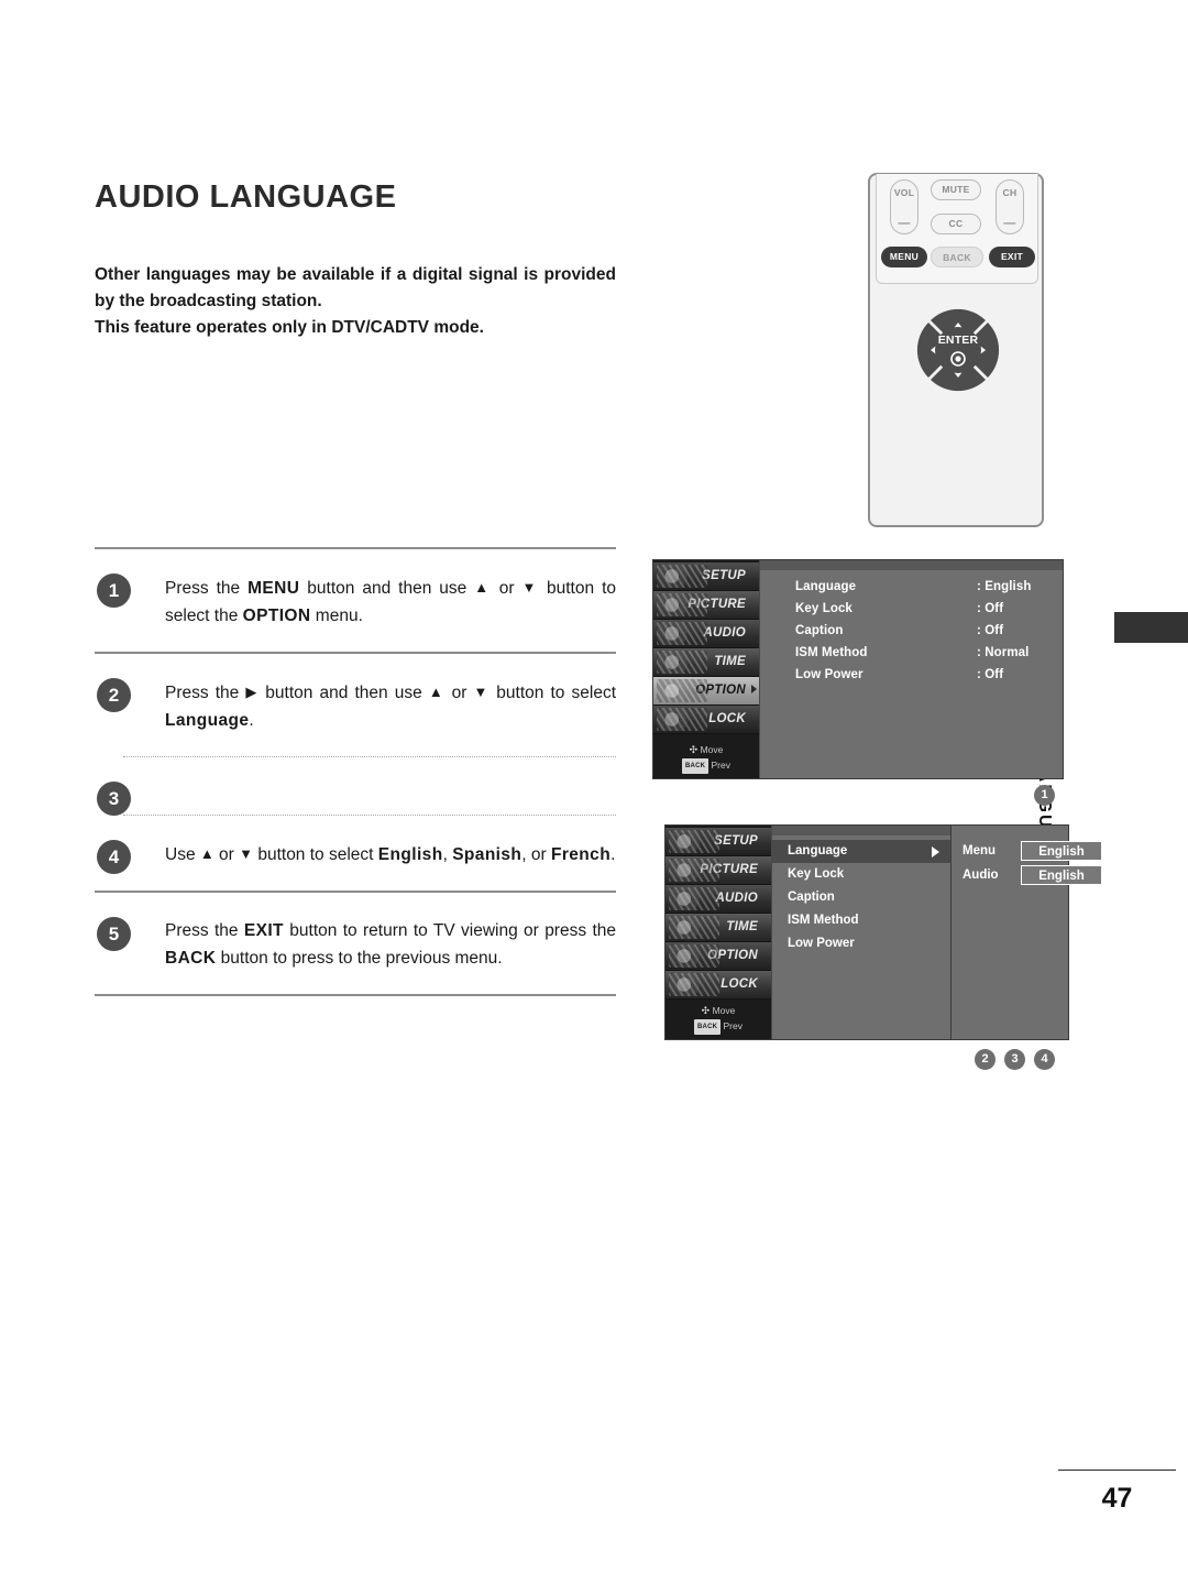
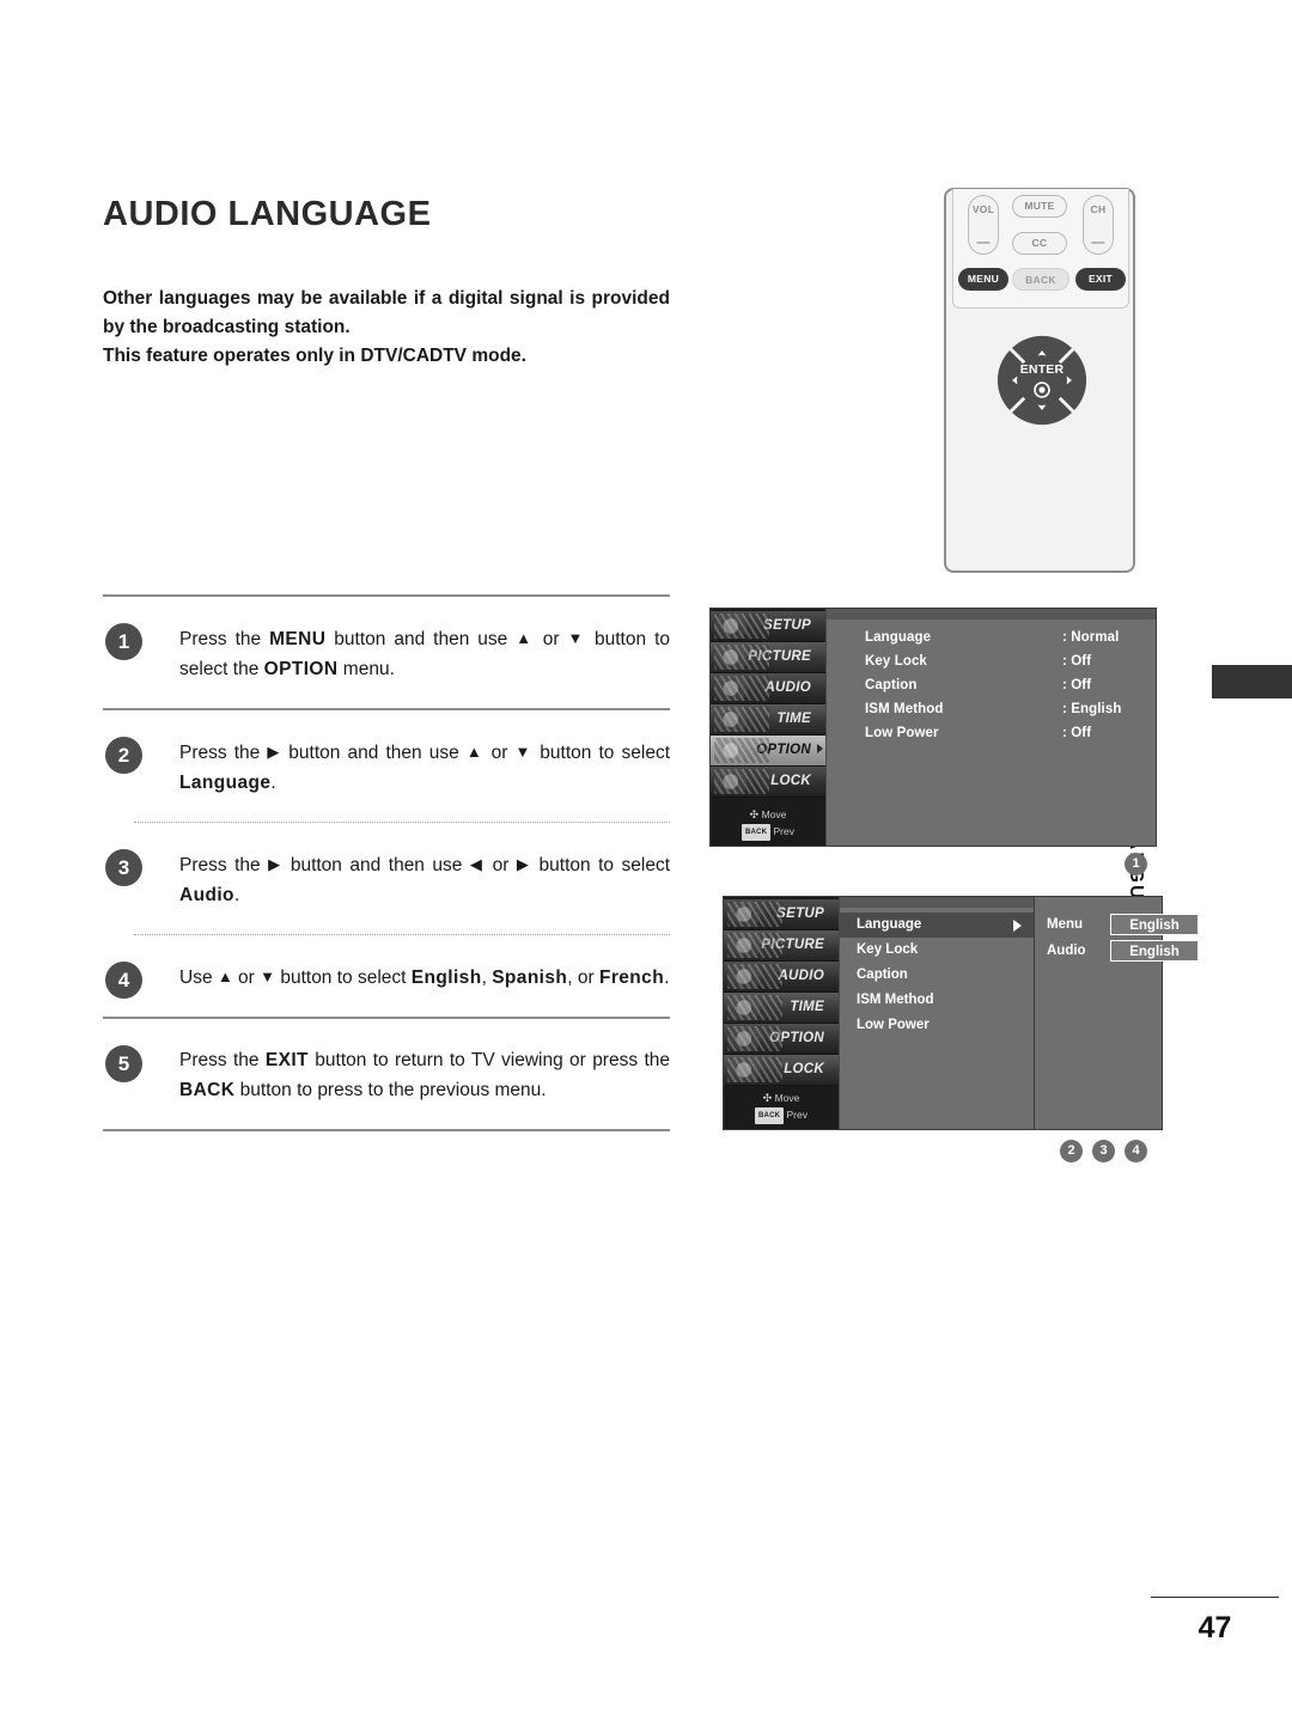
  AUDIO LANGUAGE
  Other languages may be available if a digital signal is provided by the broadcasting station.
  This feature operates only in DTV/CADTV mode.
  1
  Press the MENU button and then use ▲ or ▼ button to select the OPTION menu.
  2
  Press the ▶ button and then use ▲ or ▼ button to select Language.
  3
+ Press the ▶ button and then use ◀ or ▶ button to select Audio.
  4
  Use ▲ or ▼ button to select English, Spanish, or French.
  5
  Press the EXIT button to return to TV viewing or press the BACK button to press to the previous menu.
  VOL
  —
  CH
  —
  MUTE
  CC
  MENU
  BACK
  EXIT
  ENTER
  SETUP
  PICTURE
  AUDIO
  TIME
  OPTION
  LOCK
  ✣ Move
  Language
- : English
+ : Normal
  Key Lock
  : Off
  Caption
  : Off
  ISM Method
- : Normal
+ : English
  Low Power
  : Off
  1
  SETUP
  PICTURE
  AUDIO
  TIME
  OPTION
  LOCK
  ✣ Move
  Language
  Key Lock
  Caption
  ISM Method
  Low Power
  Menu
  English
  Audio
  English
  2
  3
  4
  47
